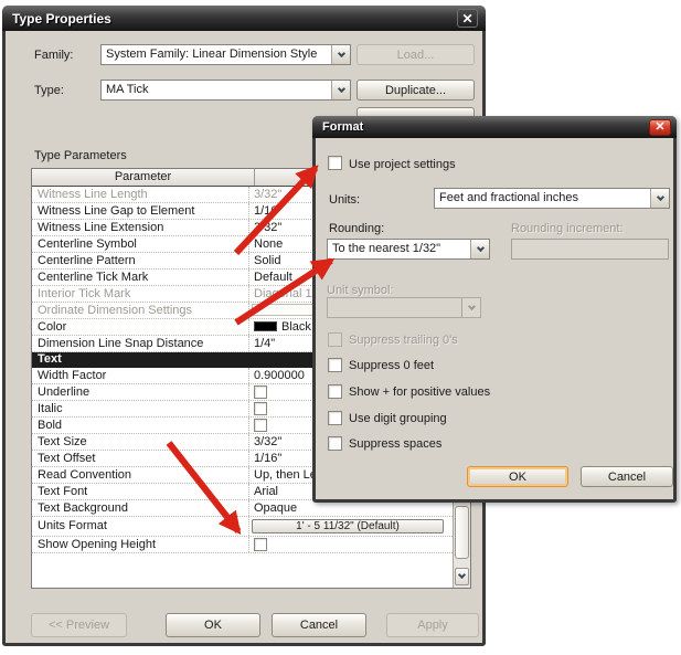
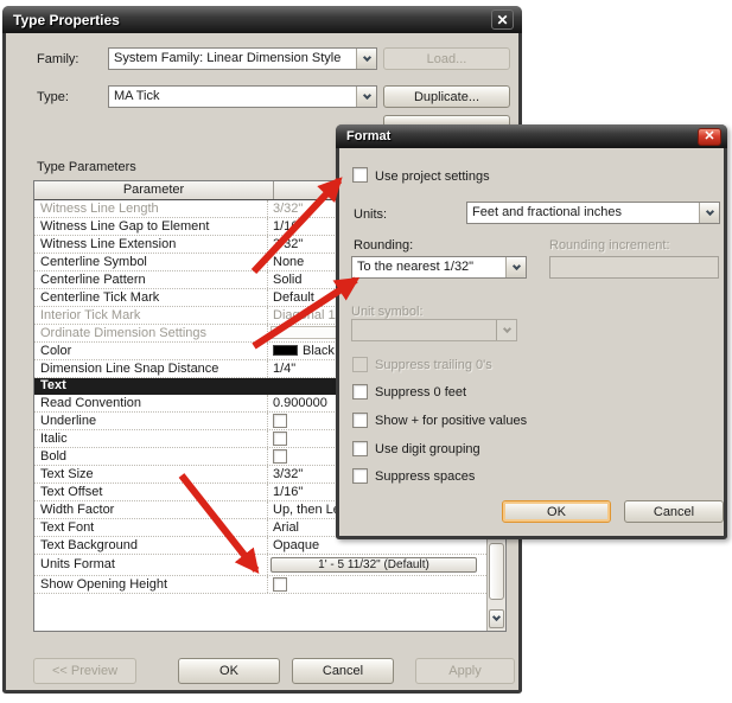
  Type Properties
  ✕
  Family:
  System Family: Linear Dimension Style
  Load...
  Type:
  MA Tick
  Duplicate...
  Type Parameters
  Parameter
  Witness Line Length
  3/32"
  Witness Line Gap to Element
  Witness Line Extension
  Centerline Symbol
  None
  Centerline Pattern
  Solid
  Centerline Tick Mark
  Default
  Interior Tick Mark
  Ordinate Dimension Settings
  Color
  Black
  Dimension Line Snap Distance
  1/4"
  Text
- Width Factor
+ Read Convention
  0.900000
  Underline
  Italic
  Bold
  Text Size
  3/32"
  Text Offset
  1/16"
- Read Convention
+ Width Factor
  Up, then L
  Text Font
  Arial
  Text Background
  Opaque
  Units Format
  1' - 5 11/32" (Default)
  Show Opening Height
  << Preview
  OK
  Cancel
  Apply
  Format
  ✕
  Use project settings
  Units:
  Feet and fractional inches
  Rounding:
  Rounding increment:
  To the nearest 1/32"
  Unit symbol:
  Suppress trailing 0's
  Suppress 0 feet
  Show + for positive values
  Use digit grouping
  Suppress spaces
  OK
  Cancel
